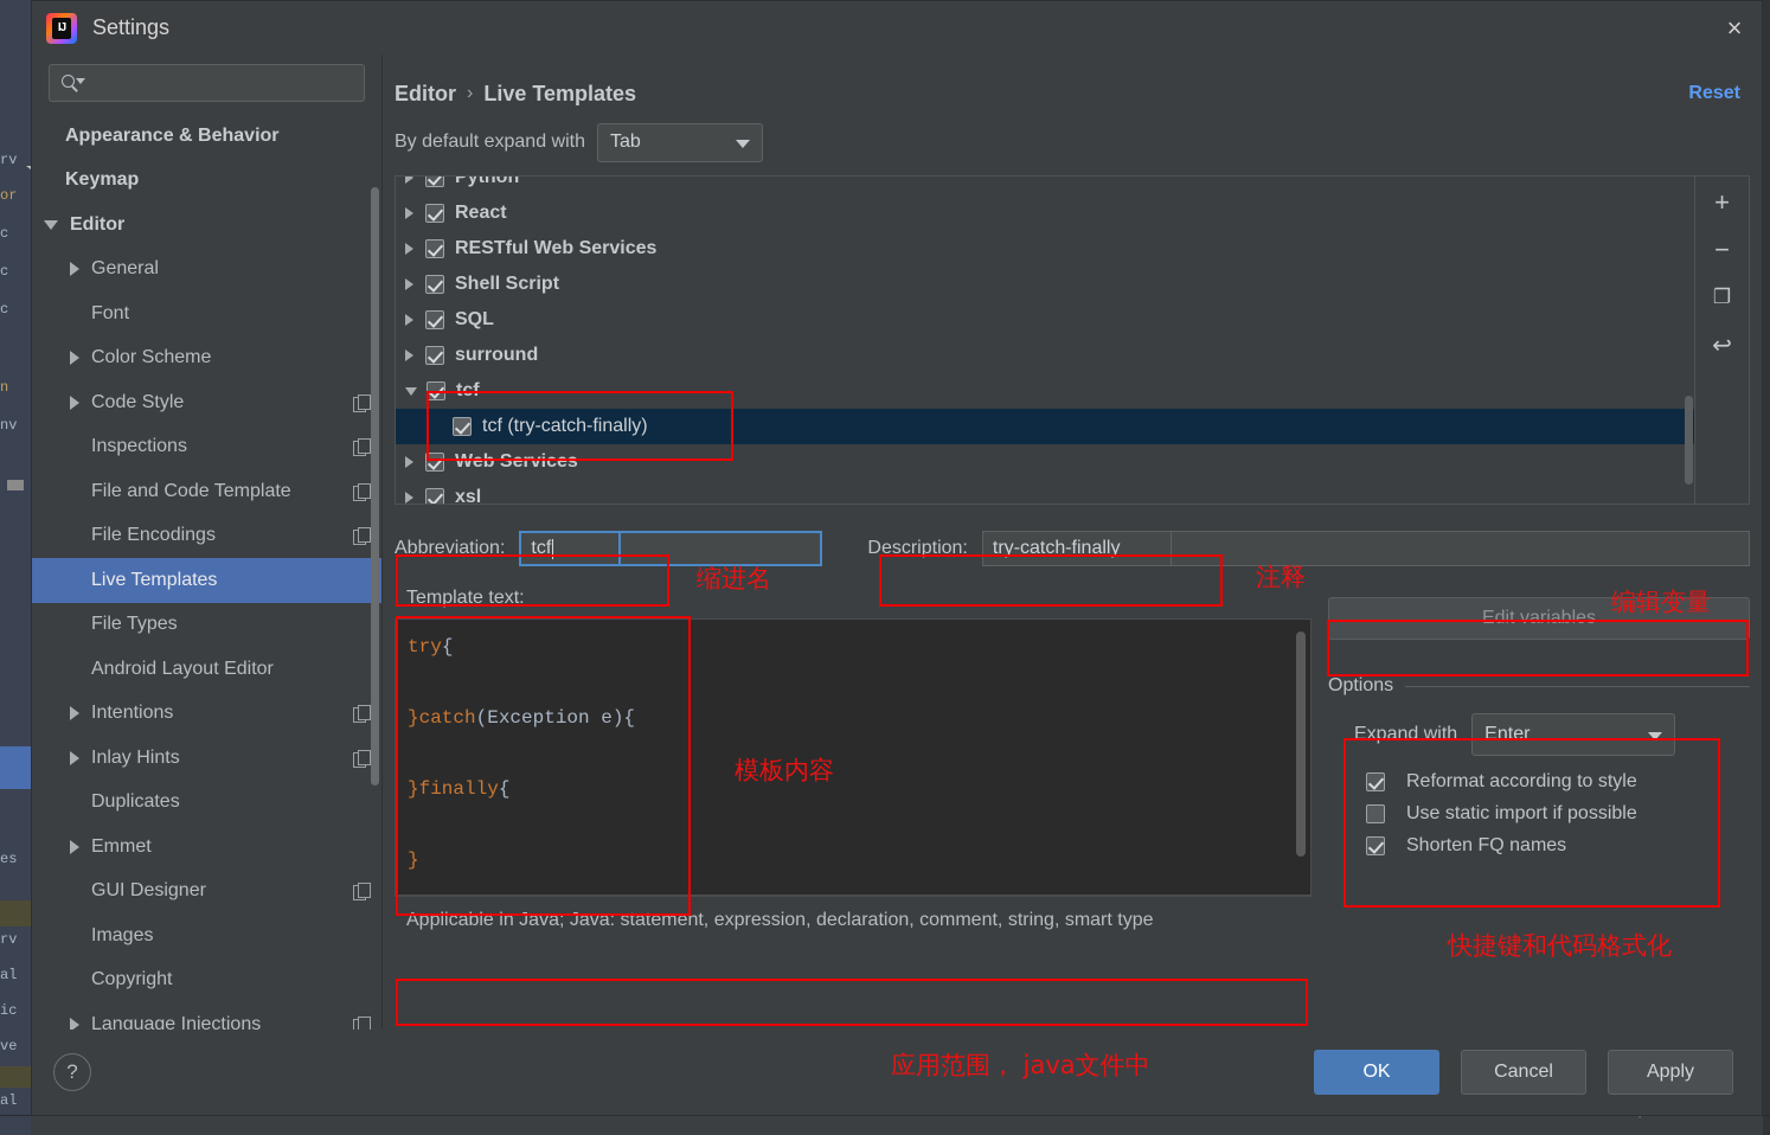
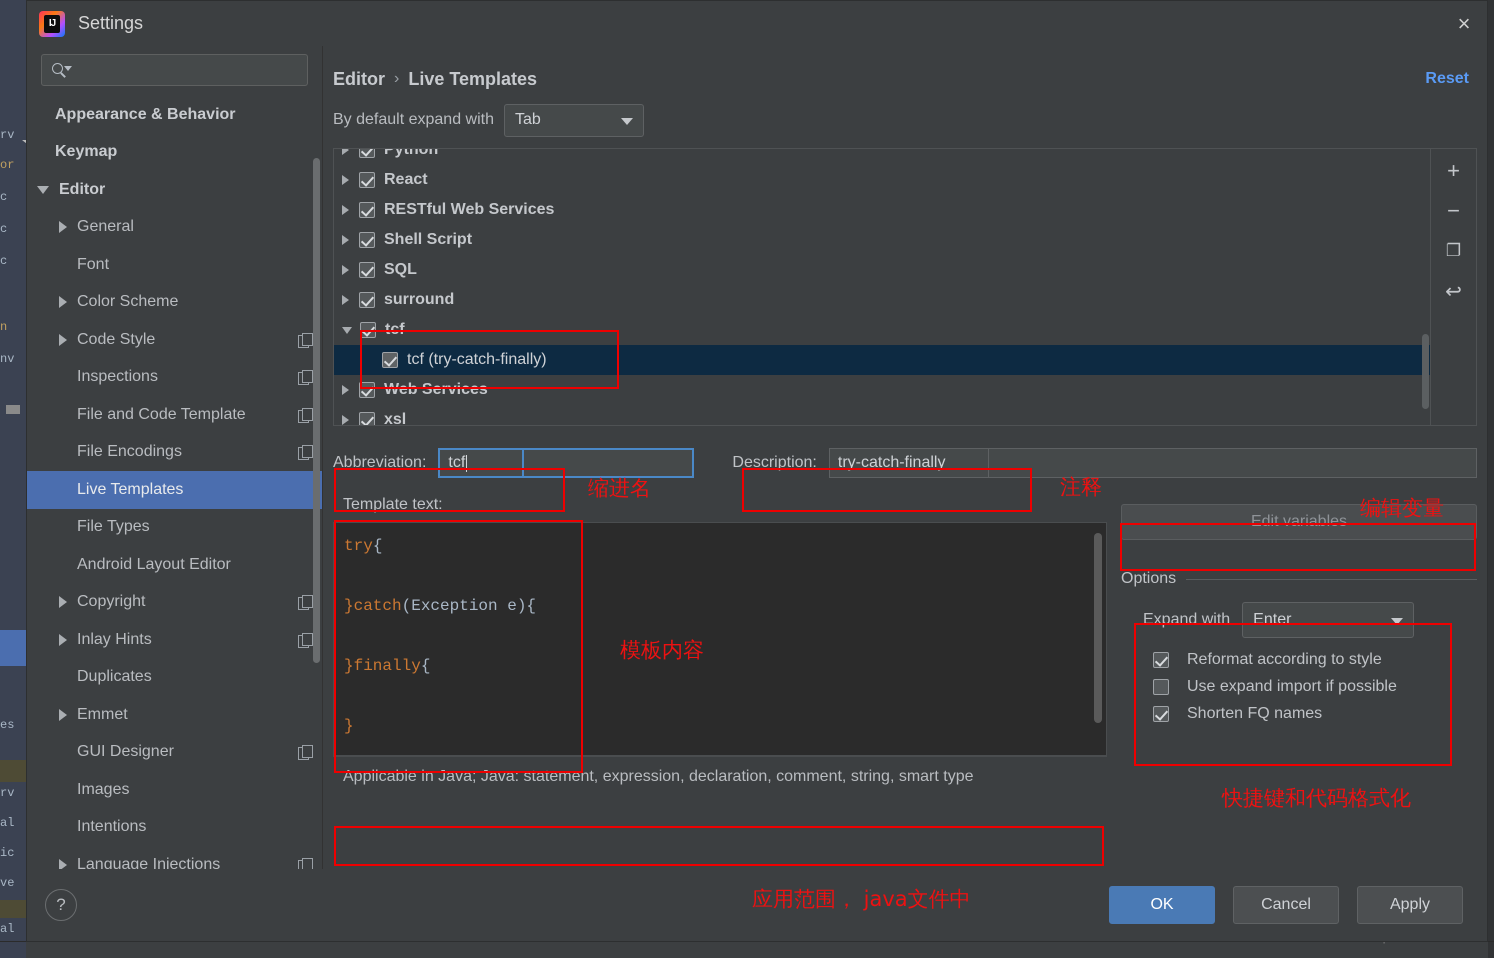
  rv
  or
  c
  c
  c
  n
  nv
  es
  rv
  al
  ic
  ve
  al
  IJ
  Settings
  ×
  Appearance & Behavior
  Keymap
  Editor
  General
  Font
  Color Scheme
  Code Style
  Inspections
  File and Code Template
  File Encodings
  Live Templates
  File Types
  Android Layout Editor
- Intentions
+ Copyright
  Inlay Hints
  Duplicates
  Emmet
  GUI Designer
  Images
- Copyright
+ Intentions
  Language Injections
  Editor
  ›
  Live Templates
  Reset
  By default expand with
  Tab
  Python
  React
  RESTful Web Services
  Shell Script
  SQL
  surround
  tcf
  tcf (try-catch-finally)
  Web Services
  xsl
  +
  −
  ❐
  ↩
  Abbreviation:
  tcf
  Description:
  try-catch-finally
  Template text:
  try{
  }catch(Exception e){
  }finally{
  }
  Applicable in Java; Java: statement, expression, declaration, comment, string, smart type
  Edit variables
  Options
  Expand with
  Enter
  Reformat according to style
- Use static import if possible
+ Use expand import if possible
  Shorten FQ names
  ?
  OK
  Cancel
  Apply
  缩进名
  注释
  编辑变量
  模板内容
  快捷键和代码格式化
  应用范围， java文件中
